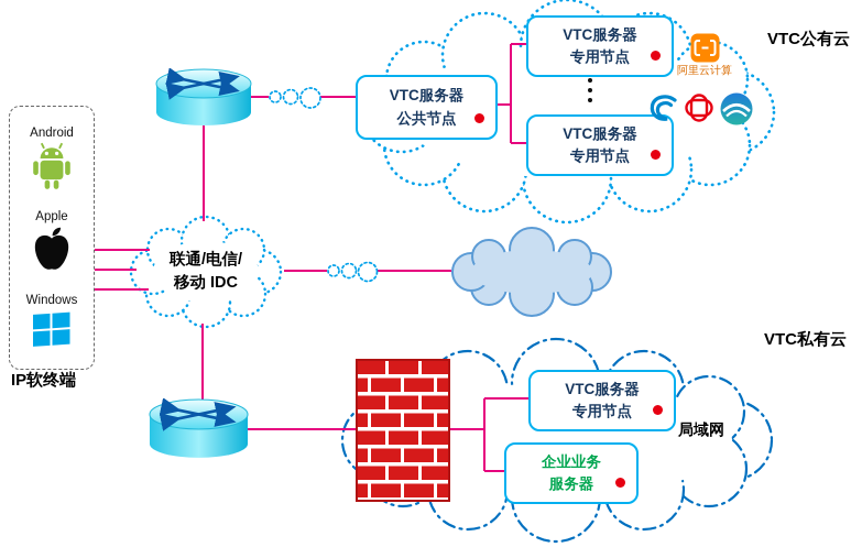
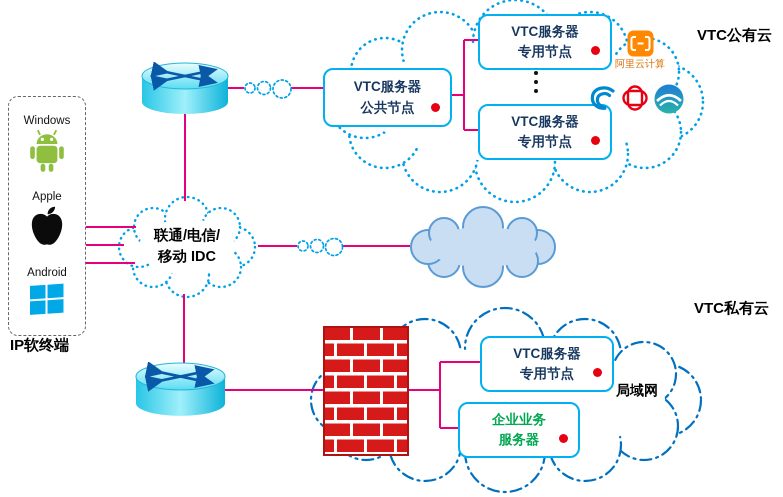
- Android
+ Windows
  Apple
- Windows
+ Android
  VTC服务器
  公共节点
  VTC服务器
  专用节点
  VTC服务器
  专用节点
  VTC服务器
  专用节点
  企业业务
  服务器
  阿里云计算
  VTC公有云
  VTC私有云
  IP软终端
  局域网
  联通/电信/
  移动 IDC
